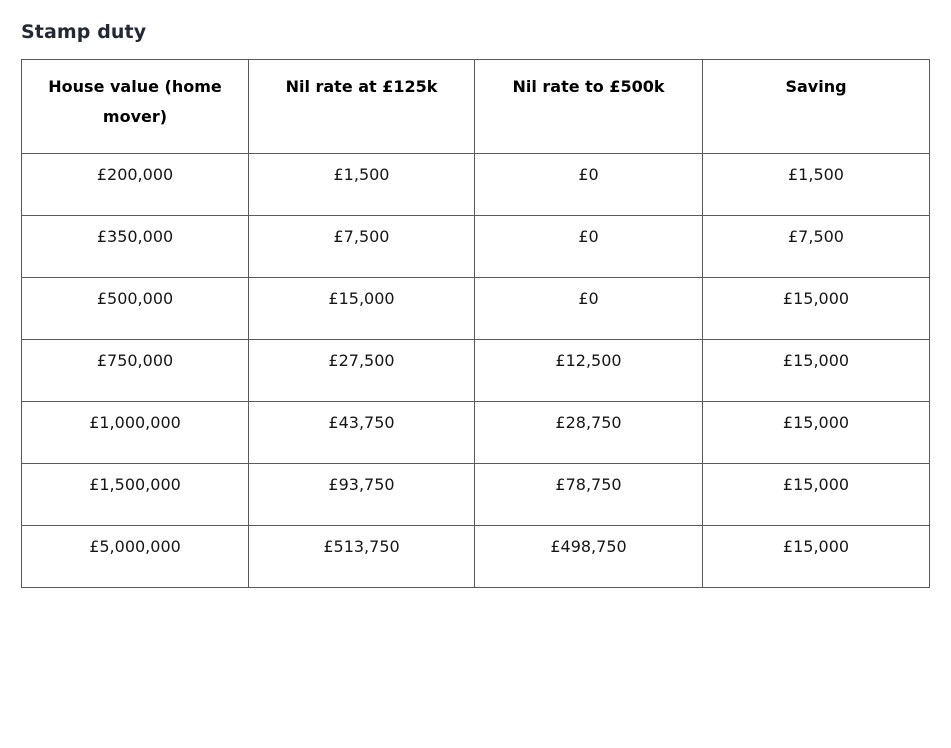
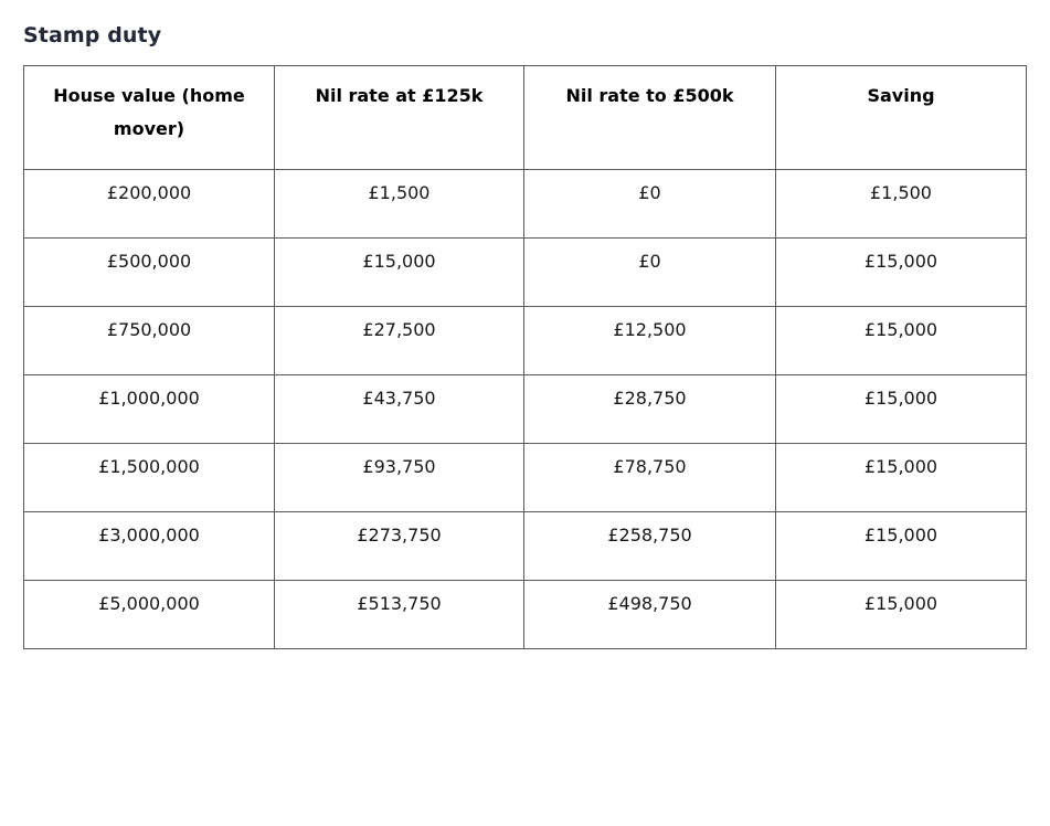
  Stamp duty
  House value (home mover)	Nil rate at £125k	Nil rate to £500k	Saving
  £200,000	£1,500	£0	£1,500
- £350,000	£7,500	£0	£7,500
  £500,000	£15,000	£0	£15,000
  £750,000	£27,500	£12,500	£15,000
  £1,000,000	£43,750	£28,750	£15,000
  £1,500,000	£93,750	£78,750	£15,000
+ £3,000,000	£273,750	£258,750	£15,000
  £5,000,000	£513,750	£498,750	£15,000
